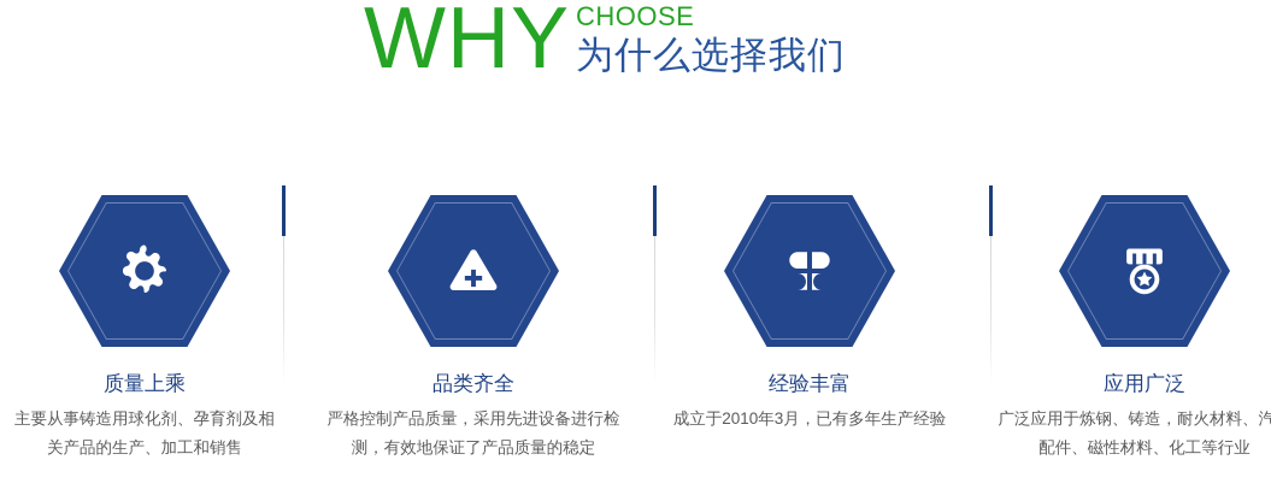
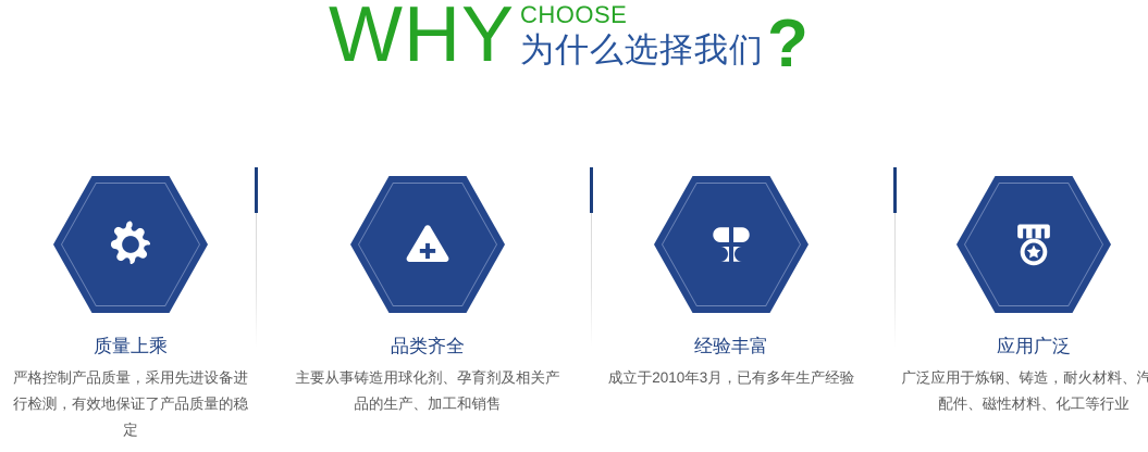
  WHY
  CHOOSE
  为什么选择我们
+ ?
  质量上乘
- 主要从事铸造用球化剂、孕育剂及相关产品的生产、加工和销售
+ 严格控制产品质量，采用先进设备进行检测，有效地保证了产品质量的稳定
  品类齐全
- 严格控制产品质量，采用先进设备进行检测，有效地保证了产品质量的稳定
+ 主要从事铸造用球化剂、孕育剂及相关产品的生产、加工和销售
  经验丰富
  成立于2010年3月，已有多年生产经验
  应用广泛
  广泛应用于炼钢、铸造，耐火材料、汽配件、磁性材料、化工等行业
